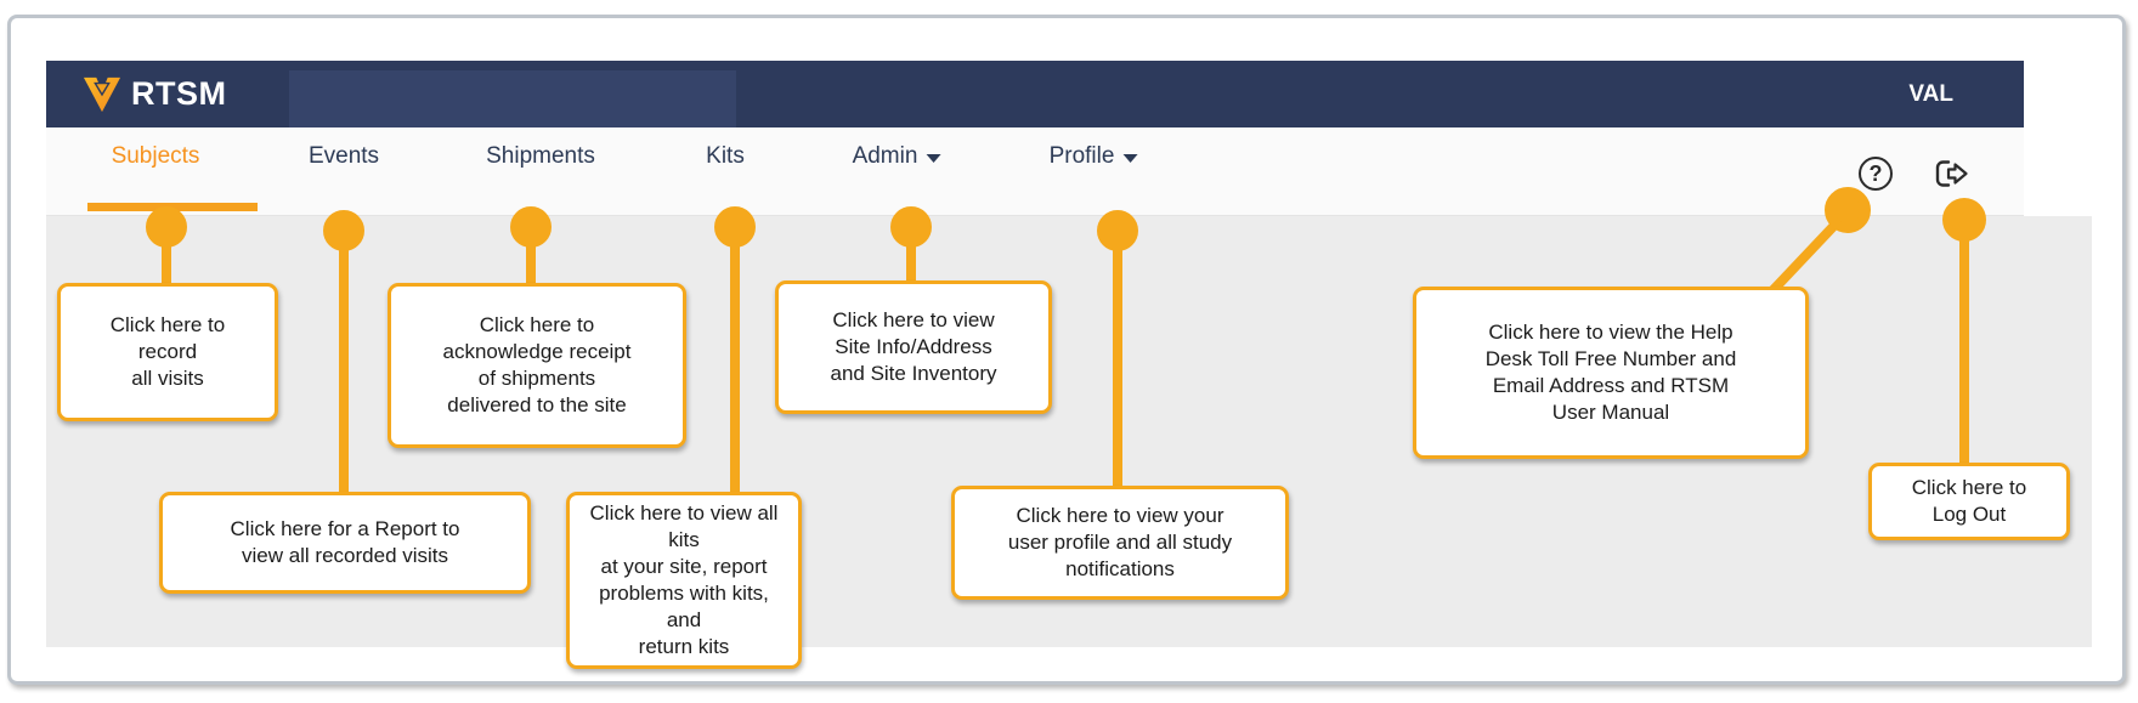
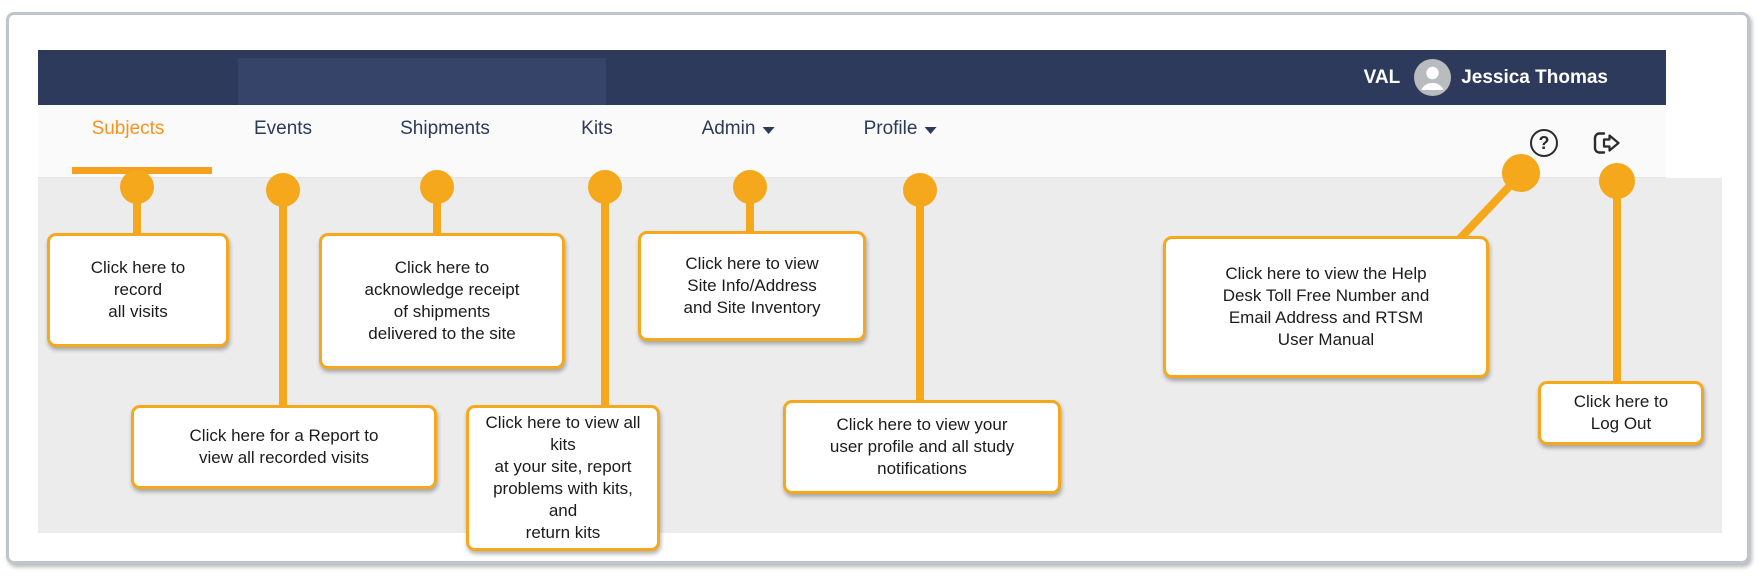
- RTSM
  VAL
+ Jessica Thomas
  Subjects
  Events
  Shipments
  Kits
  Admin
  Profile
  ?
  Click here to
  record
  all visits
  Click here for a Report to
  view all recorded visits
  Click here to
  acknowledge receipt
  of shipments
  delivered to the site
  Click here to view all kits
  at your site, report
  problems with kits, and
  return kits
  Click here to view
  Site Info/Address
  and Site Inventory
  Click here to view your
  user profile and all study
  notifications
  Click here to view the Help
  Desk Toll Free Number and
  Email Address and RTSM
  User Manual
  Click here to
  Log Out
